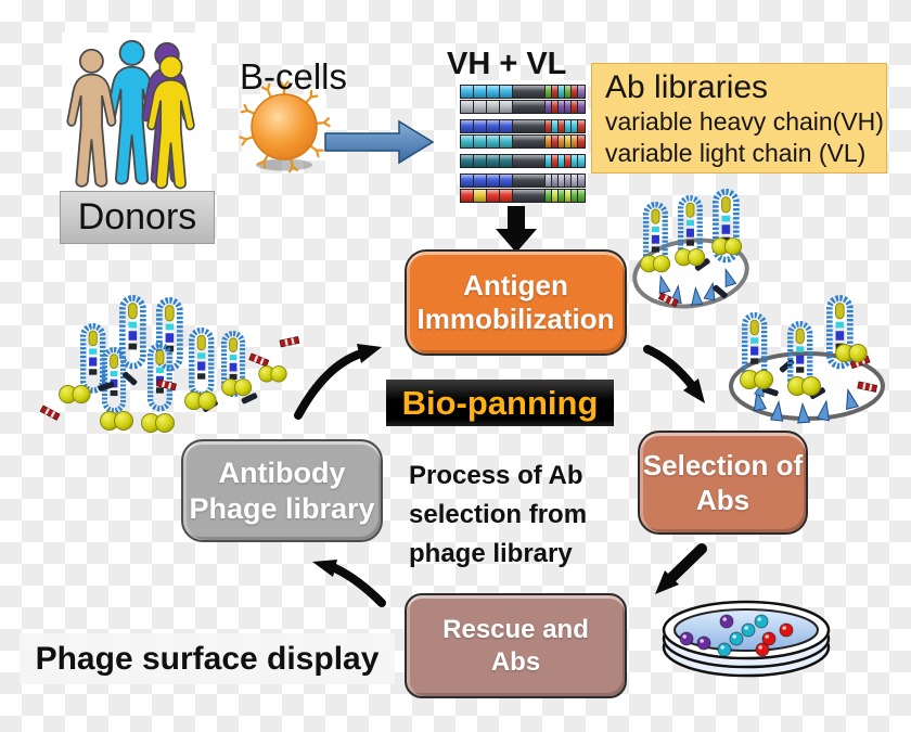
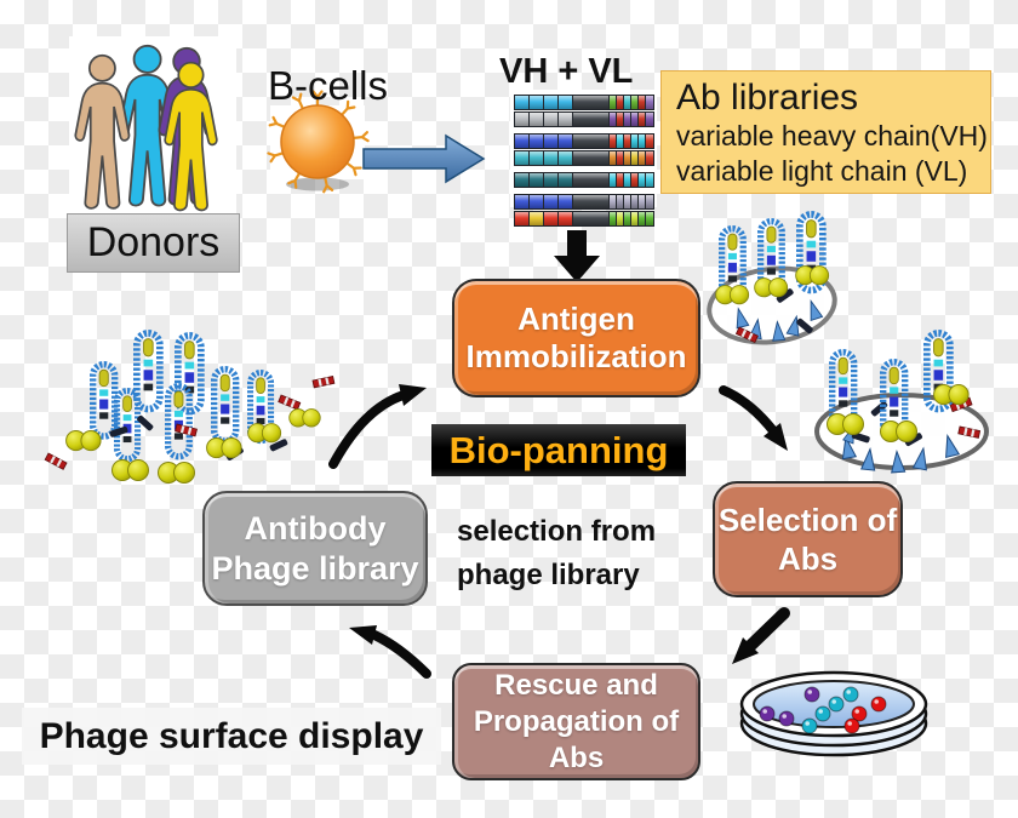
  Donors
  B-cells
  VH + VL
  Ab libraries
  variable heavy chain(VH)
  variable light chain (VL)
  Antigen
  Immobilization
  Bio-panning
  Antibody
  Phage library
- Process of Ab
  selection from
  phage library
  Selection of
  Abs
  Rescue and
+ Propagation of
  Abs
  Phage surface display
